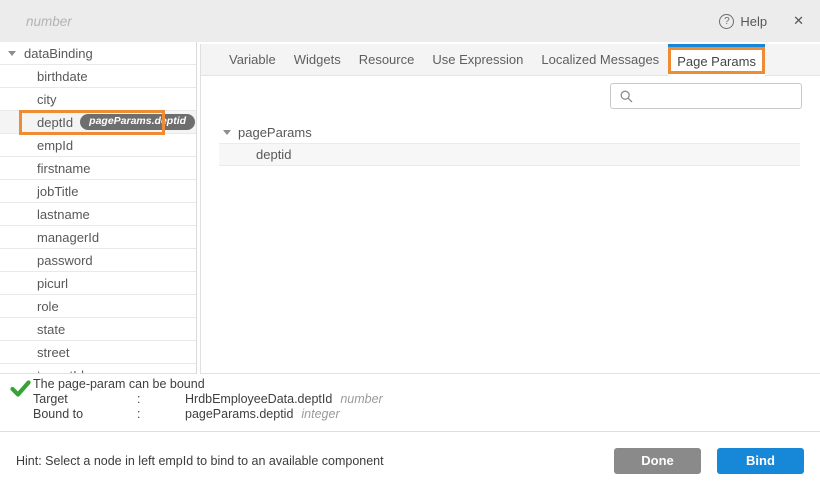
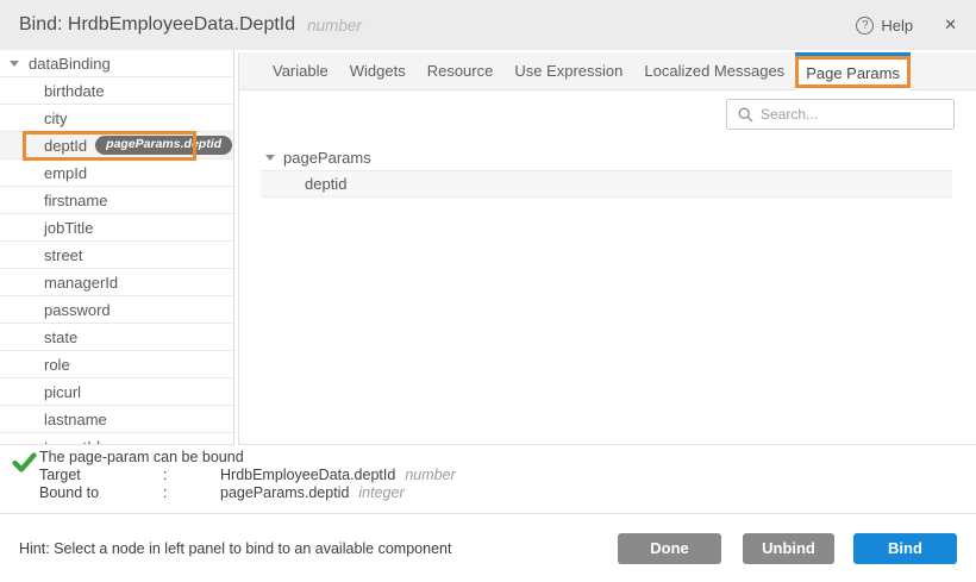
+ Bind: HrdbEmployeeData.DeptId
  number
  ?
  Help
  ✕
  dataBinding
  birthdate
  city
  deptId
  pageParams.deptid
  empId
  firstname
  jobTitle
- lastname
+ street
  managerId
  password
- picurl
+ state
  role
- state
+ picurl
- street
+ lastname
  Variable
  Widgets
  Resource
  Use Expression
  Localized Messages
  Page Params
+ Search...
  pageParams
  deptid
  The page-param can be bound
  Target
  :
  HrdbEmployeeData.deptId
  number
  Bound to
  :
  pageParams.deptid
  integer
- Hint: Select a node in left empId to bind to an available component
+ Hint: Select a node in left panel to bind to an available component
  Done
+ Unbind
  Bind
